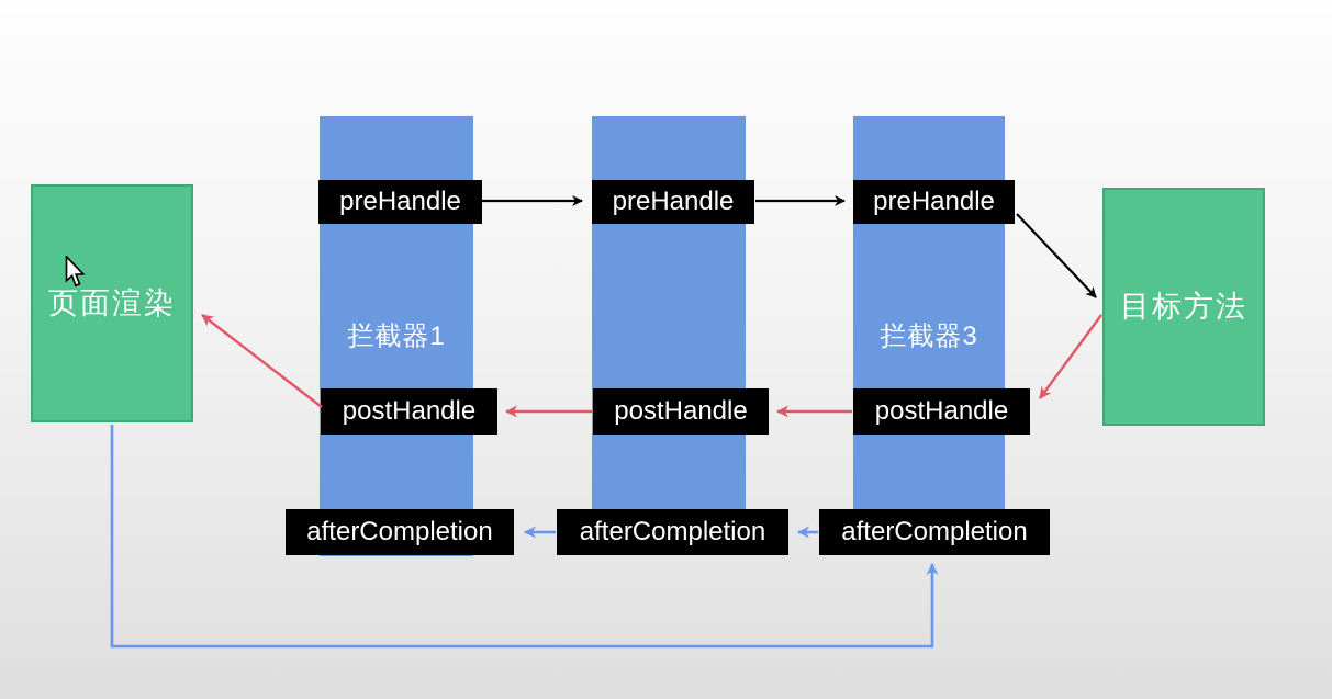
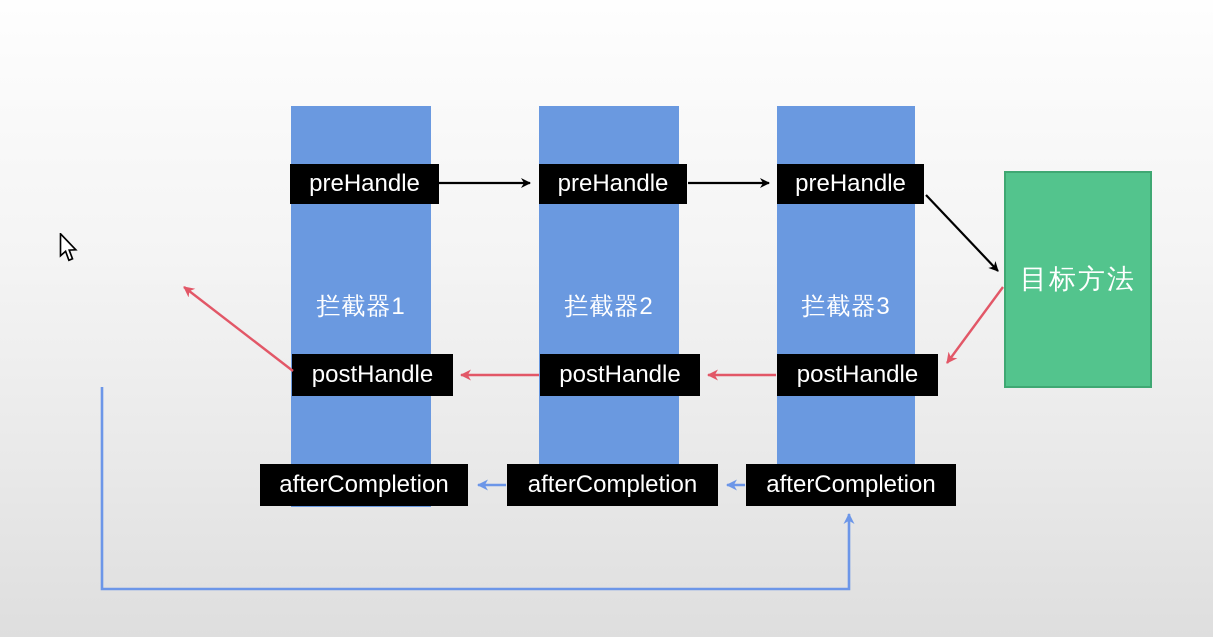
  拦截器1
+ 拦截器2
  拦截器3
- 页面渲染
  目标方法
  preHandle
  preHandle
  preHandle
  postHandle
  postHandle
  postHandle
  afterCompletion
  afterCompletion
  afterCompletion
